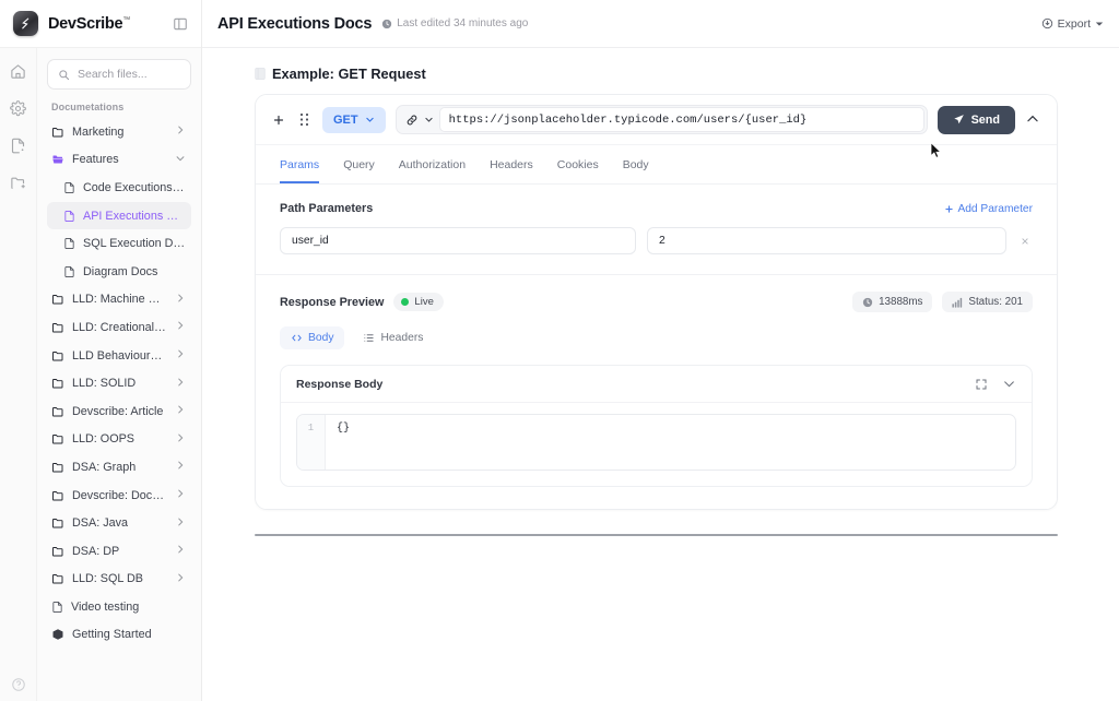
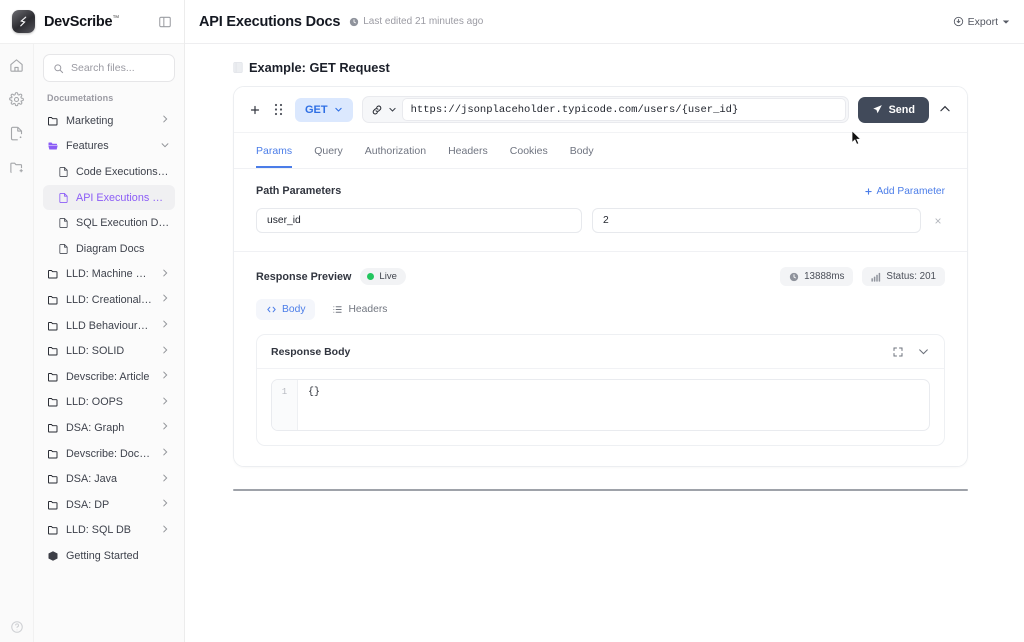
  DevScribe
  Search files...
  Documetations
  Marketing
  Features
  Code Executions D
  API Executions Doc
  SQL Execution Doc
  Diagram Docs
  LLD: Machine Co.
  LLD: Creational D
  LLD Behavioural .
  LLD: SOLID
  Devscribe: Article
  LLD: OOPS
  DSA: Graph
  Devscribe: Docu...
  DSA: Java
  DSA: DP
  LLD: SQL DB
- Video testing
  Getting Started
  API Executions Docs
- Last edited 34 minutes ago
+ Last edited 21 minutes ago
  Export
  Example: GET Request
  GET
  https://jsonplaceholder.typicode.com/users/{user_id}
  Send
  Params
  Query
  Authorization
  Headers
  Cookies
  Body
  Path Parameters
  Add Parameter
  user_id
  2
  ×
  Response Preview
  Live
  13888ms
  Status: 201
  Body
  Headers
  Response Body
  1
  {}
